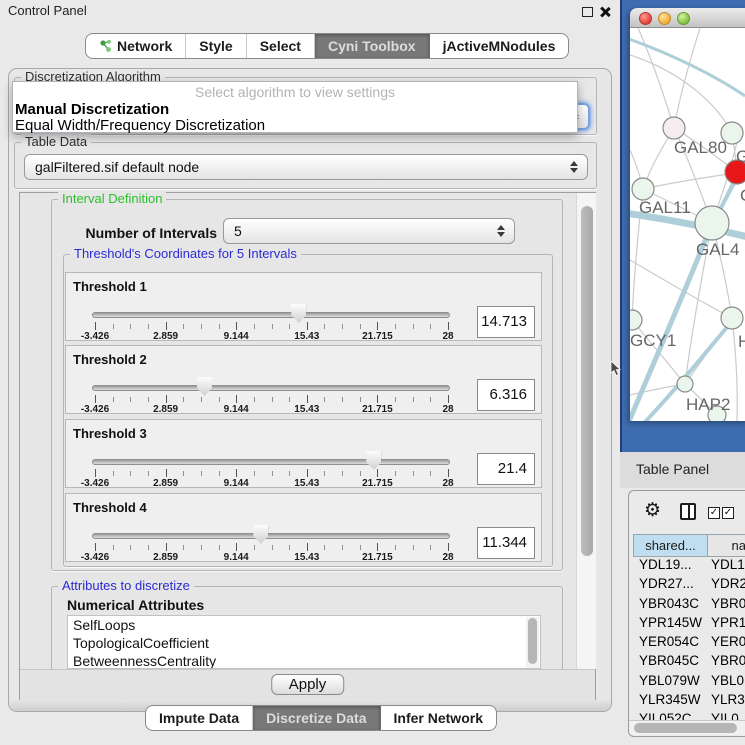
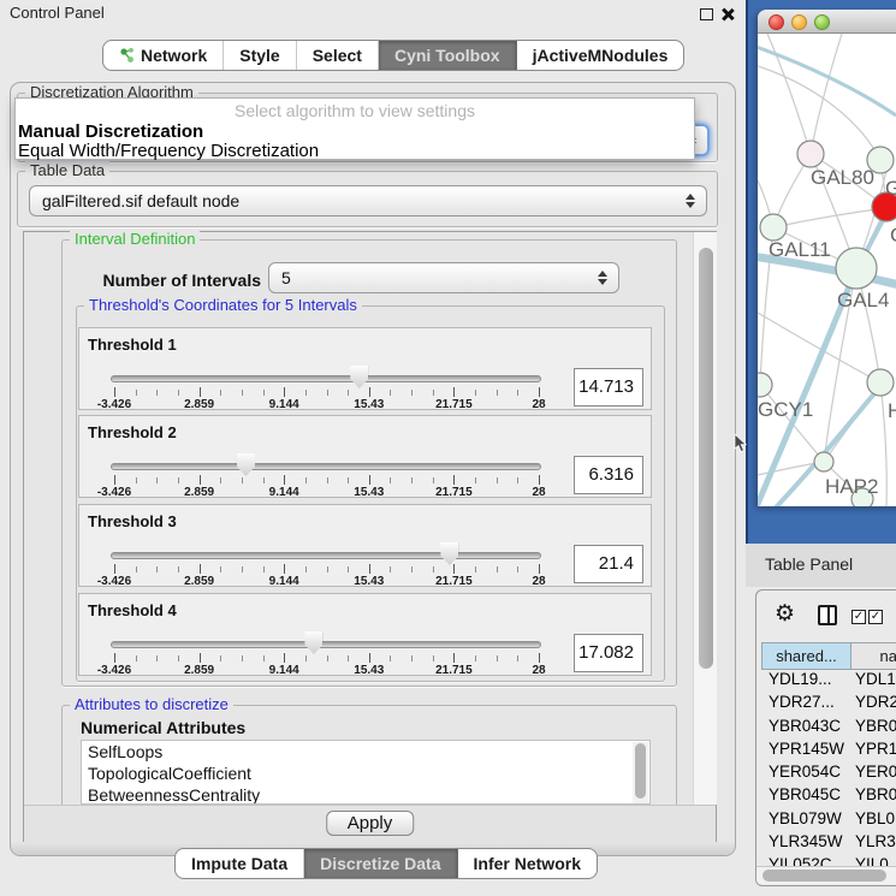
  Control Panel
  Network
  Style
  Select
  Cyni Toolbox
  jActiveMNodules
  Discretization Algorithm
  Select algorithm to view settings
  Manual Discretization
  Equal Width/Frequency Discretization
  Table Data
  galFiltered.sif default node
  Interval Definition
  Number of Intervals
  5
  Threshold's Coordinates for 5 Intervals
  Threshold 1
  -3.426
  2.859
  9.144
  15.43
  21.715
  28
  14.713
  Threshold 2
  -3.426
  2.859
  9.144
  15.43
  21.715
  28
  6.316
  Threshold 3
  -3.426
  2.859
  9.144
  15.43
  21.715
  28
  21.4
  Threshold 4
  -3.426
  2.859
  9.144
  15.43
  21.715
  28
- 11.344
+ 17.082
  Attributes to discretize
  Numerical Attributes
  SelfLoops
  TopologicalCoefficient
  BetweennessCentrality
  Apply
  Impute Data
  Discretize Data
  Infer Network
  GAL80
  GAL11
  GAL4
  GCY1
  H
  HAP2
  Table Panel
  ⚙
  ✓
  ✓
  shared...
  na
  YDL19... YDL1
  YDR27... YDR2
  YBR043C YBR0
  YPR145W YPR1
  YER054C YER0
  YBR045C YBR0
  YBL079W YBL0
  YLR345W YLR3
  YIL052C YIL0
